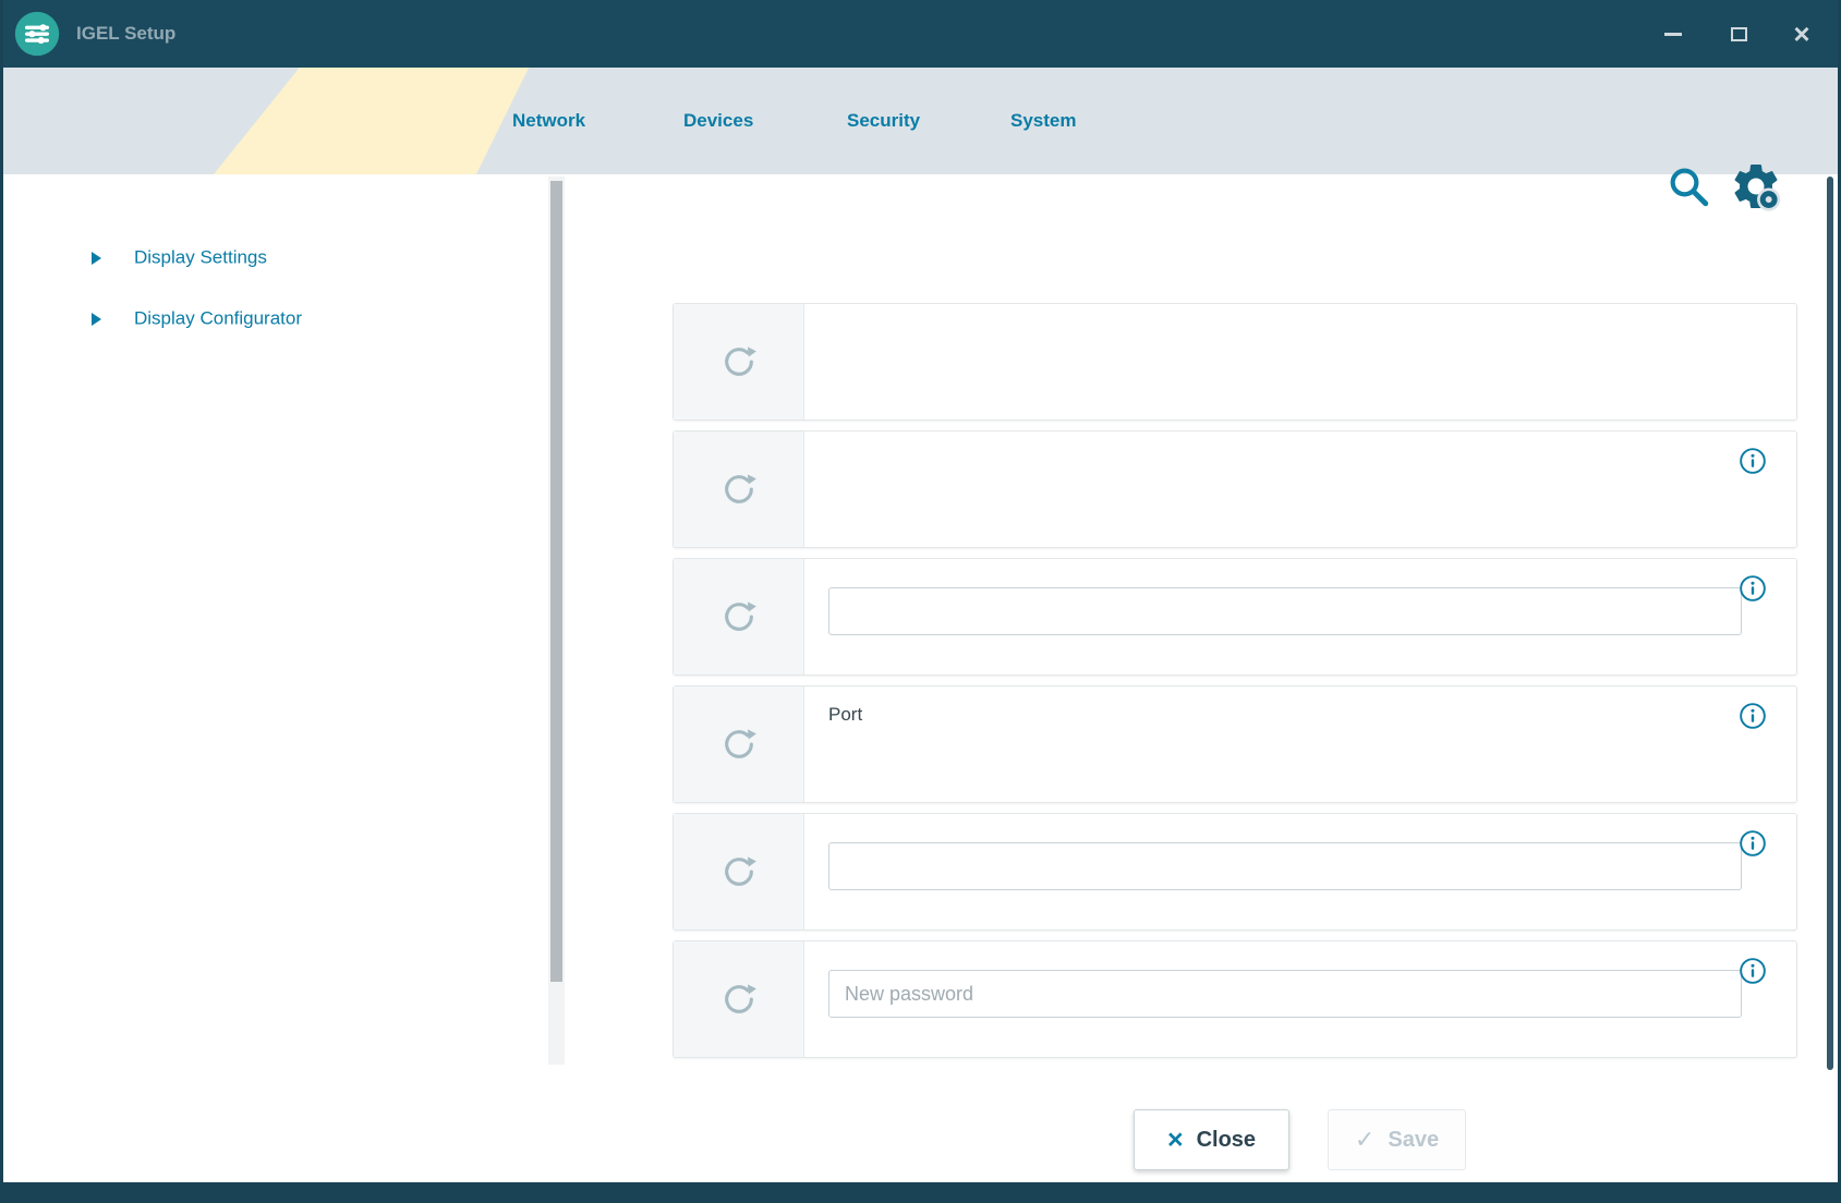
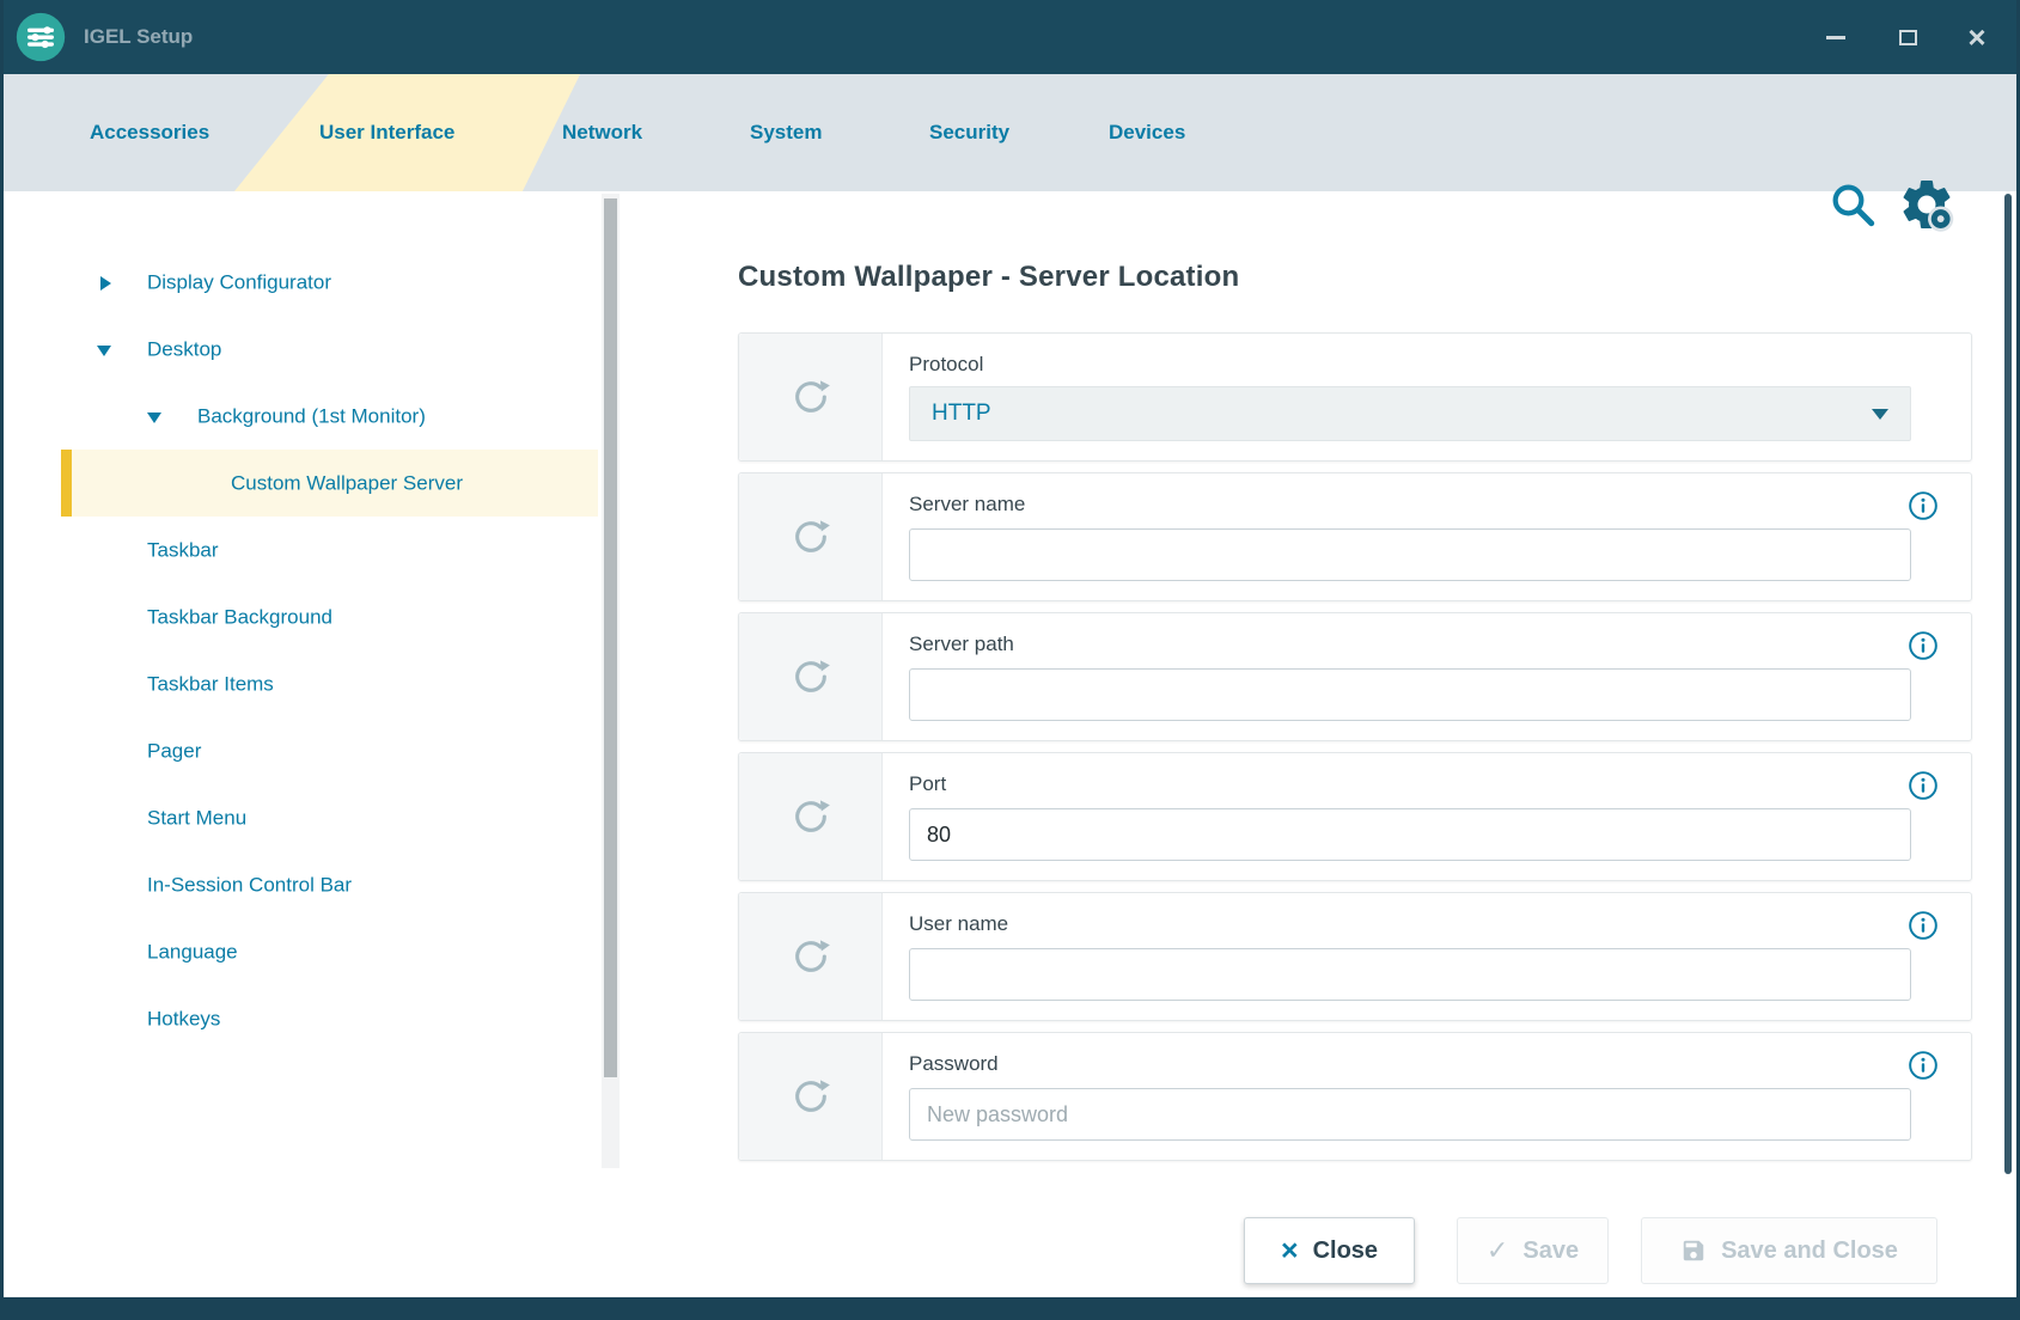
  IGEL Setup
  ×
+ Accessories
+ User Interface
  Network
- Devices
+ System
  Security
- System
+ Devices
- Display Settings
  Display Configurator
+ Desktop
+ Background (1st Monitor)
+ Custom Wallpaper Server
+ Taskbar
+ Taskbar Background
+ Taskbar Items
+ Pager
+ Start Menu
+ In-Session Control Bar
+ Language
+ Hotkeys
+ Custom Wallpaper - Server Location
+ Protocol
+ HTTP
+ Server name
+ Server path
  Port
+ 80
+ User name
+ Password
  New password
  ×
  Close
  ✓
  Save
+ Save and Close
